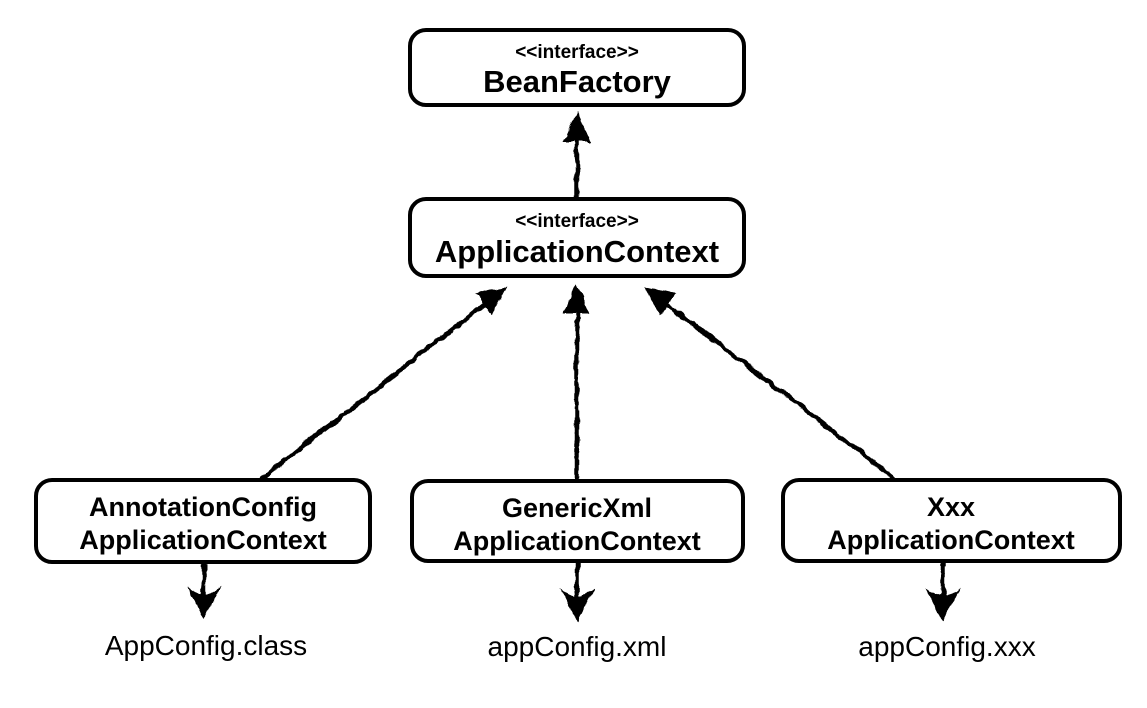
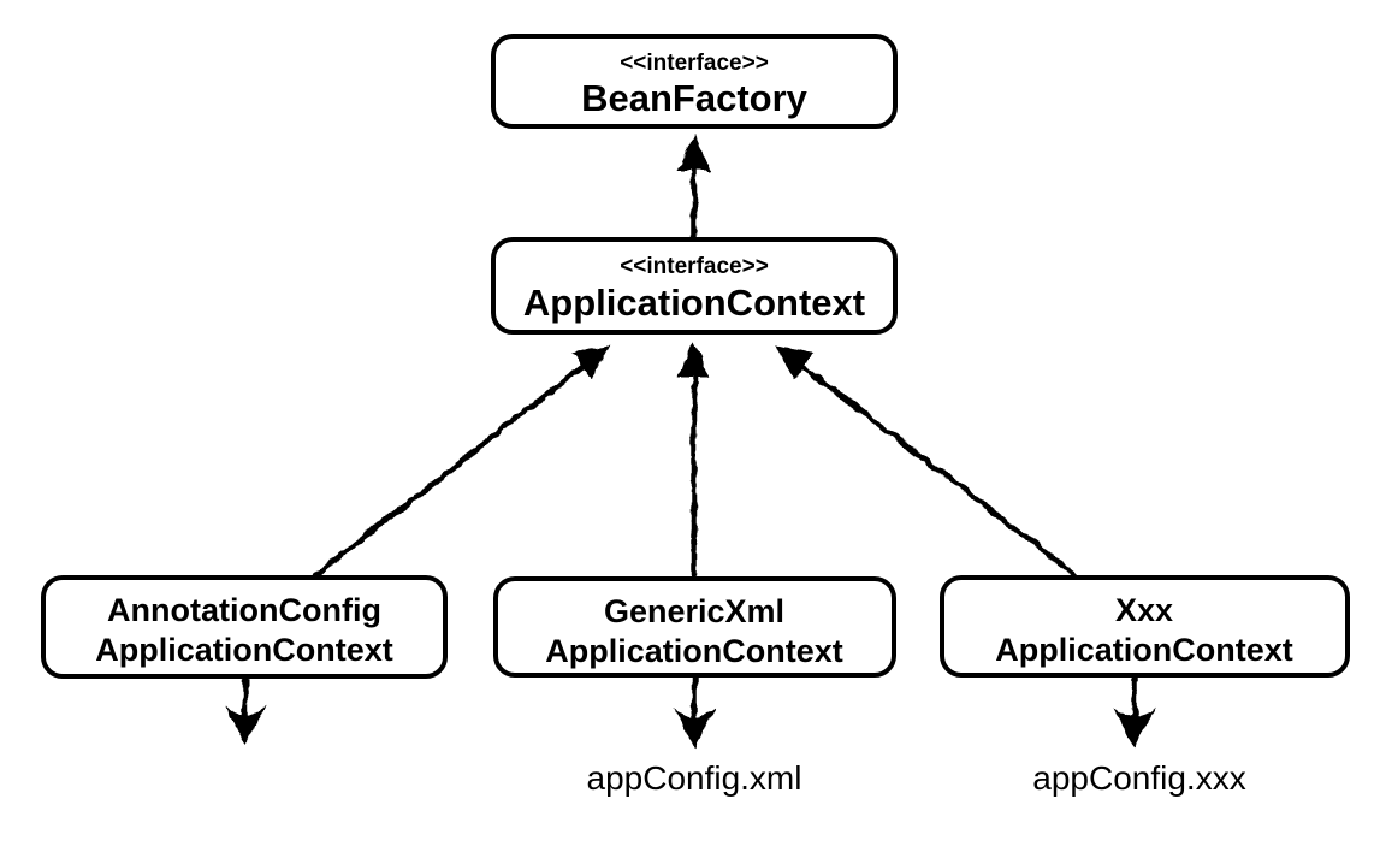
  <<interface>>
  BeanFactory
  <<interface>>
  ApplicationContext
  AnnotationConfig
  ApplicationContext
  GenericXml
  ApplicationContext
  Xxx
  ApplicationContext
- AppConfig.class
  appConfig.xml
  appConfig.xxx
